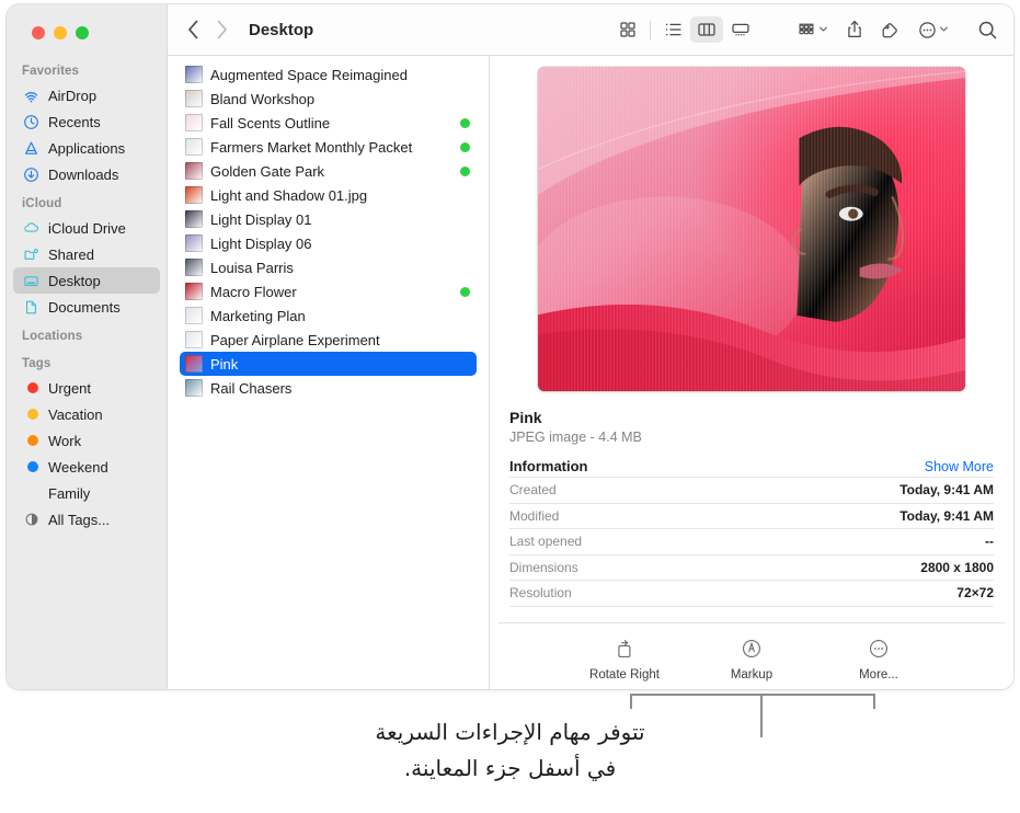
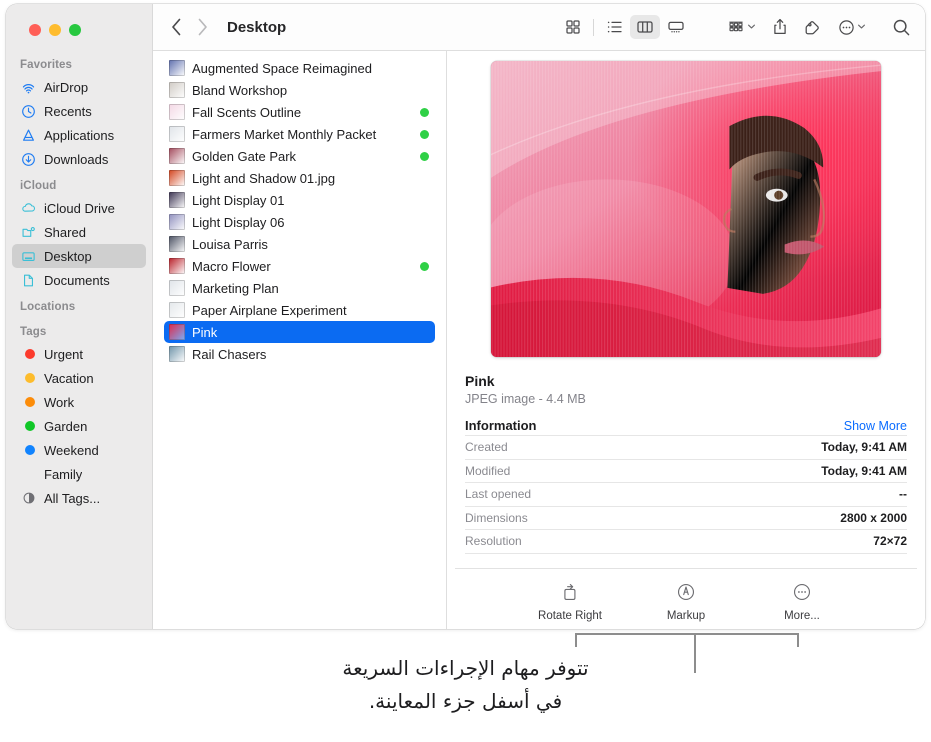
  Favorites
  AirDrop
  Recents
  Applications
  Downloads
  iCloud
  iCloud Drive
  Shared
  Desktop
  Documents
  Locations
  Tags
  Urgent
  Vacation
  Work
+ Garden
  Weekend
  Family
  All Tags...
  Desktop
  Augmented Space Reimagined
  Bland Workshop
  Fall Scents Outline
  Farmers Market Monthly Packet
  Golden Gate Park
  Light and Shadow 01.jpg
  Light Display 01
  Light Display 06
  Louisa Parris
  Macro Flower
  Marketing Plan
  Paper Airplane Experiment
  Pink
  Rail Chasers
  Pink
  JPEG image - 4.4 MB
  Information
  Show More
  Created
  Today, 9:41 AM
  Modified
  Today, 9:41 AM
  Last opened
  --
  Dimensions
- 2800 x 1800
+ 2800 x 2000
  Resolution
  72×72
  Rotate Right
  Markup
  More...
  تتوفر مهام الإجراءات السريعة
  في أسفل جزء المعاينة.
